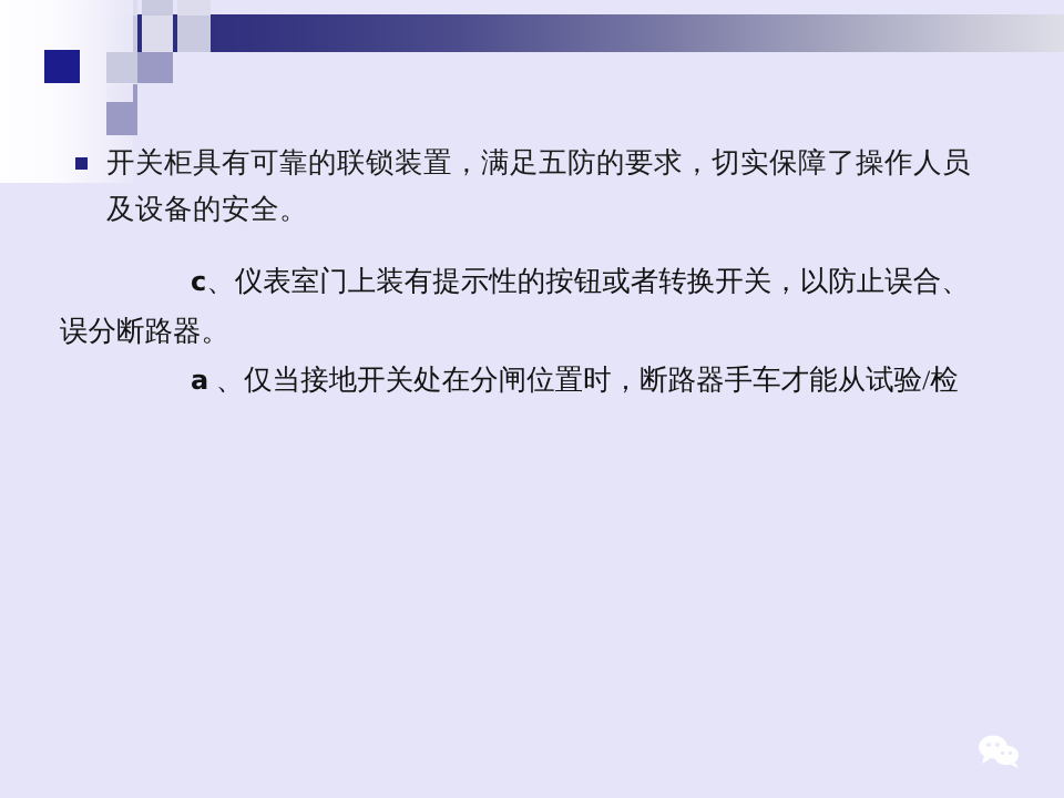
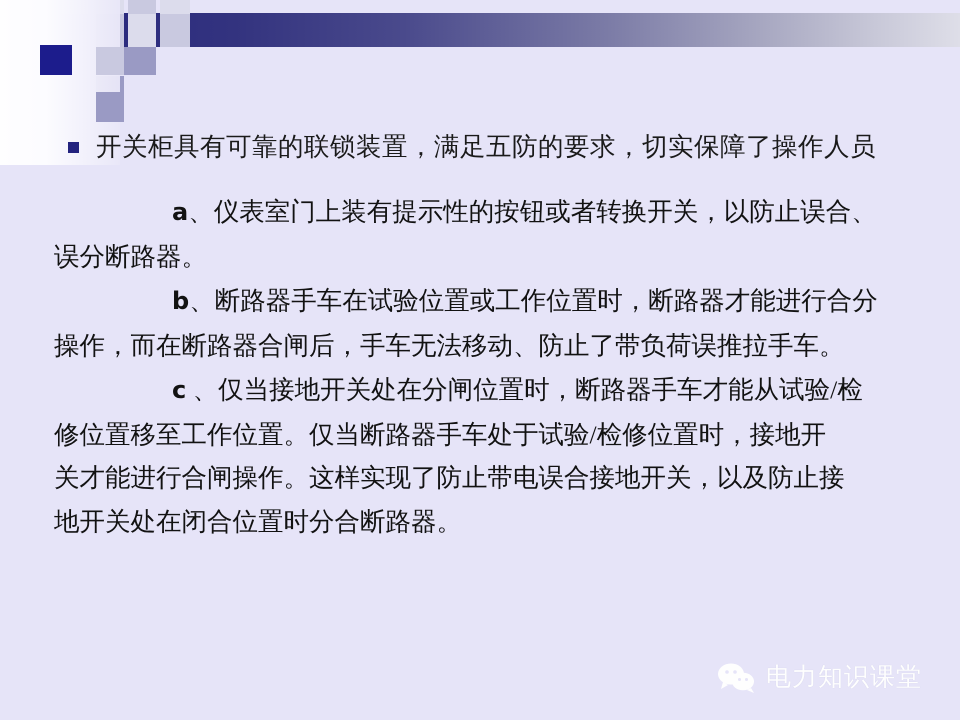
  开关柜具有可靠的联锁装置，满足五防的要求，切实保障了操作人员
- 及设备的安全。
- c、仪表室门上装有提示性的按钮或者转换开关，以防止误合、
+ a、仪表室门上装有提示性的按钮或者转换开关，以防止误合、
  误分断路器。
+ b、断路器手车在试验位置或工作位置时，断路器才能进行合分
+ 操作，而在断路器合闸后，手车无法移动、防止了带负荷误推拉手车。
- a 、仅当接地开关处在分闸位置时，断路器手车才能从试验/检
+ c 、仅当接地开关处在分闸位置时，断路器手车才能从试验/检
+ 修位置移至工作位置。仅当断路器手车处于试验/检修位置时，接地开
+ 关才能进行合闸操作。这样实现了防止带电误合接地开关，以及防止接
+ 地开关处在闭合位置时分合断路器。
+ 电力知识课堂
